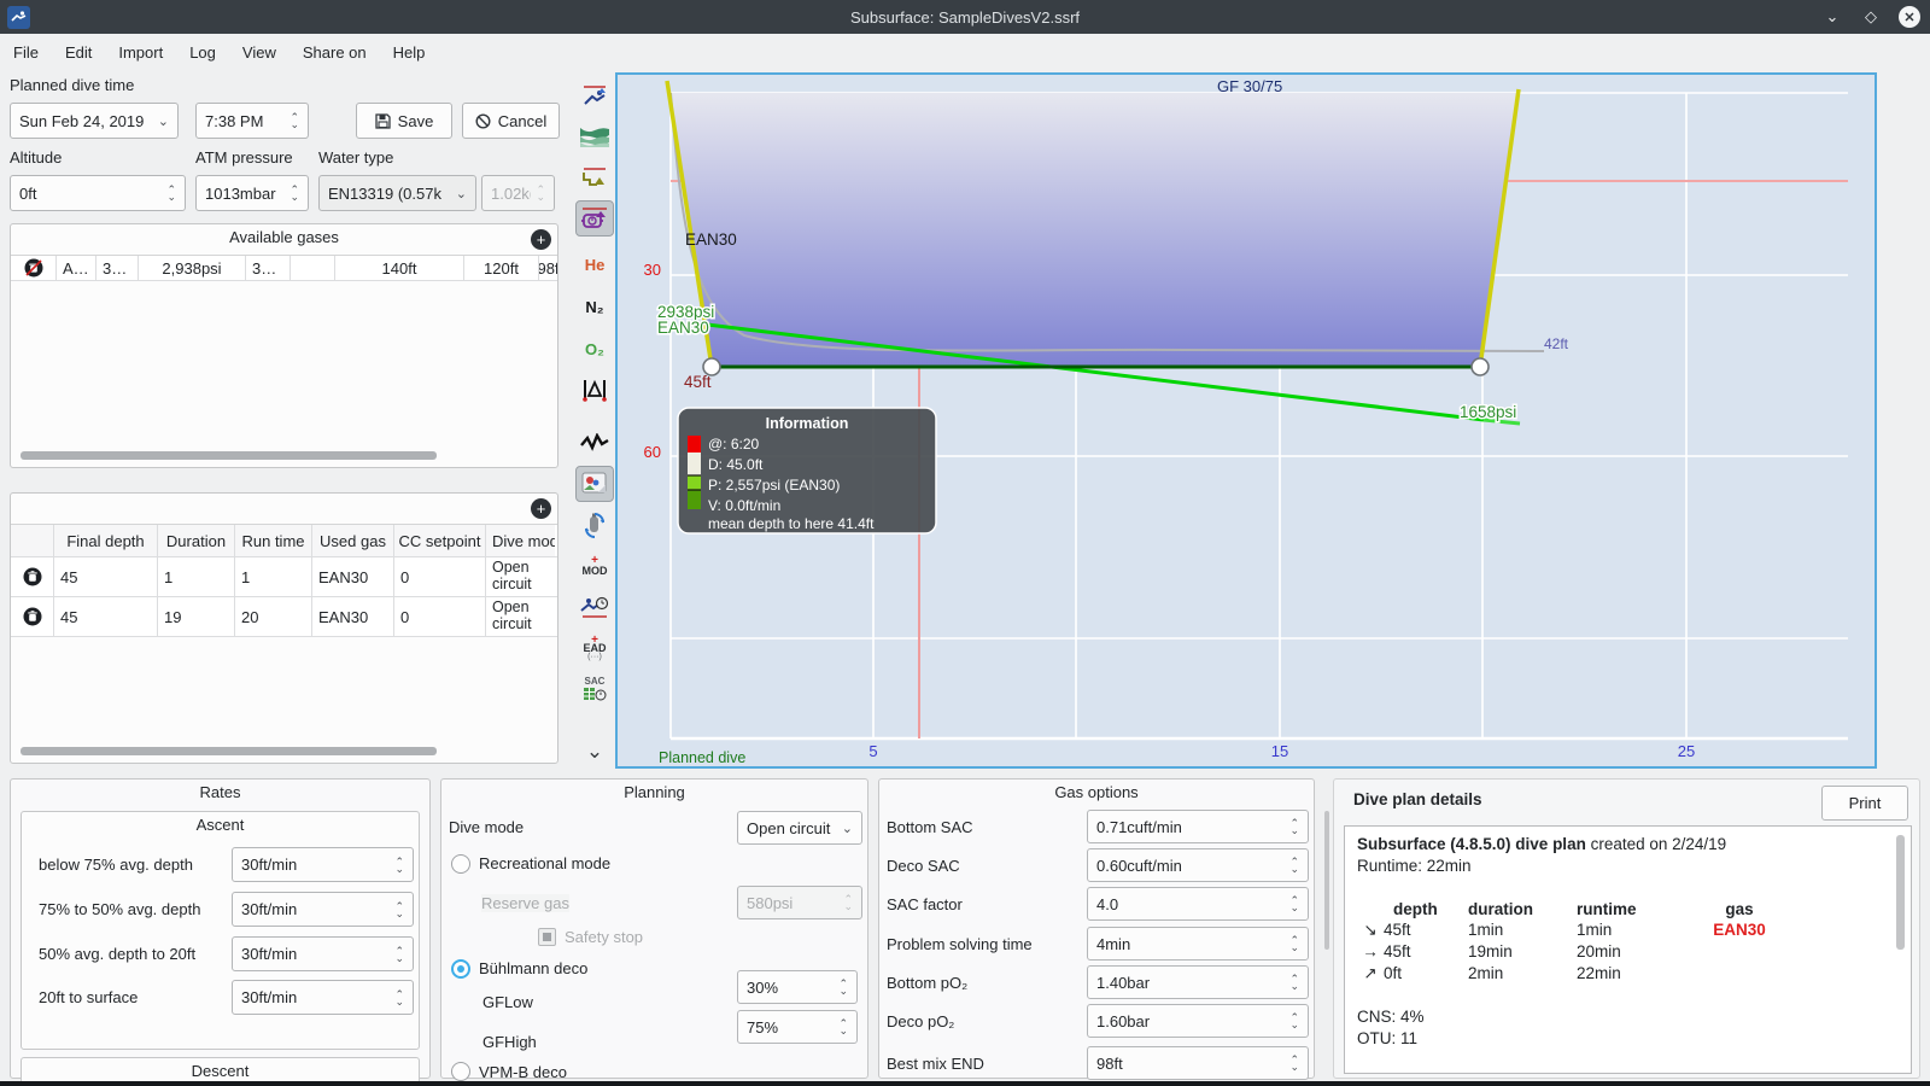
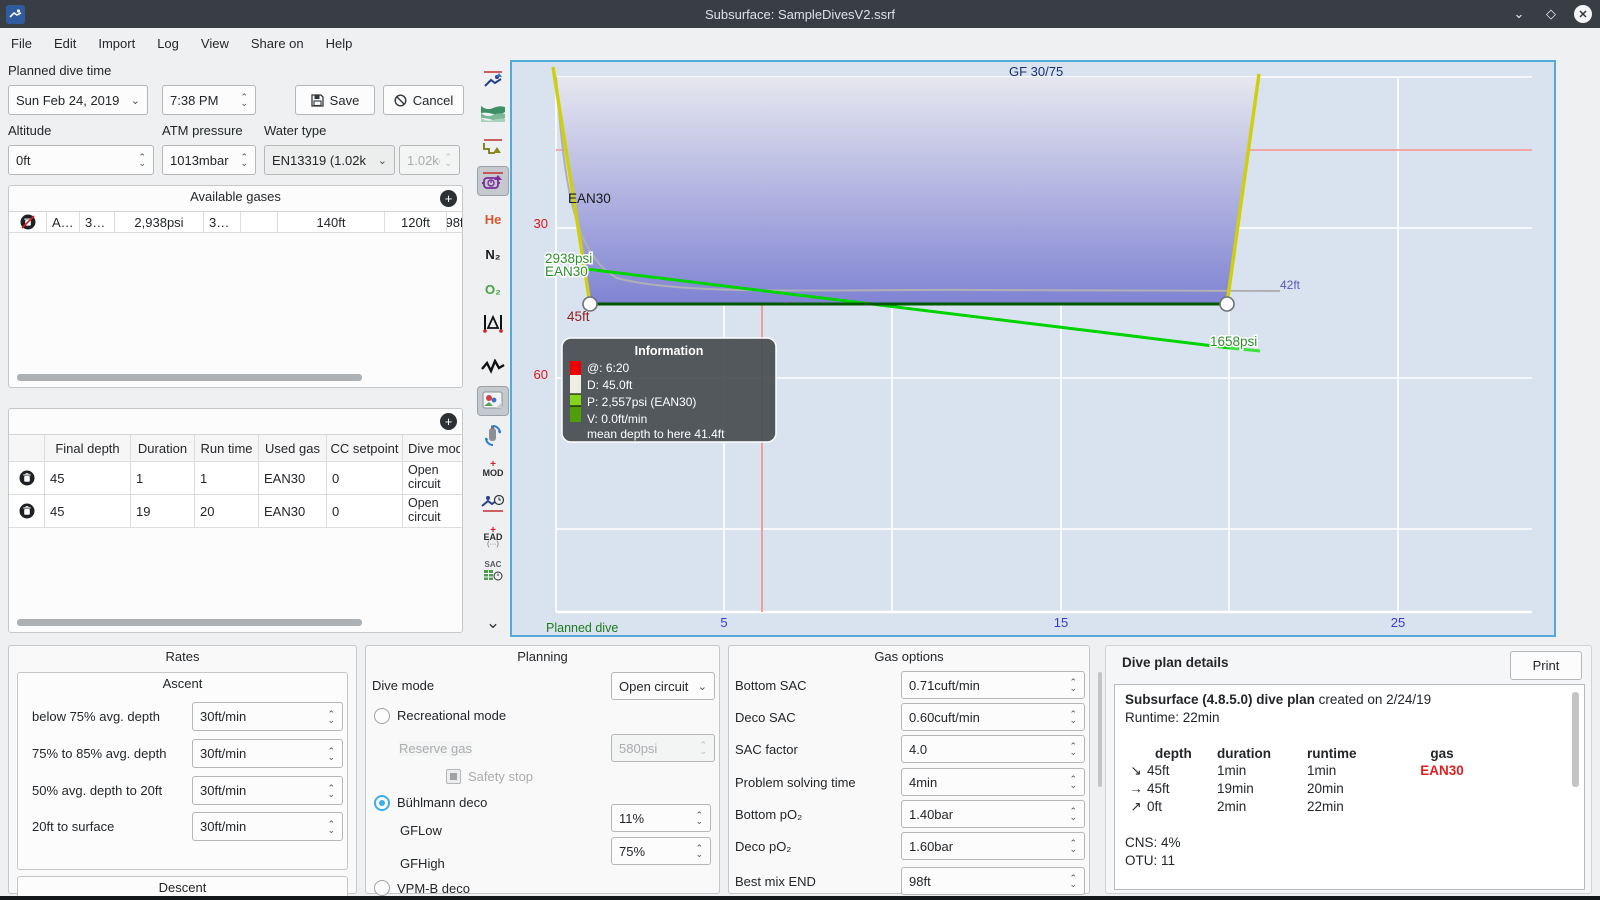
  Subsurface: SampleDivesV2.ssrf
  ⌄
  ◇
  ✕
  File
  Edit
  Import
  Log
  View
  Share on
  Help
  Planned dive time
  Sun Feb 24, 2019
  ⌄
  7:38 PM
  ⌃
  ⌄
  Save
  Cancel
  Altitude
  ATM pressure
  Water type
  0ft
  ⌃
  ⌄
  1013mbar
  ⌃
  ⌄
- EN13319 (0.57k
+ EN13319 (1.02k
  ⌄
  1.02k
  ⌃
  ⌄
  Available gases
  +
  A…
  3…
  2,938psi
  3…
  140ft
  120ft
  98f
  +
  Final depth
  Duration
  Run time
  Used gas
  CC setpoint
  Dive mod
  45
  1
  1
  EAN30
  0
  Open circuit
  45
  19
  20
  EAN30
  0
  Open circuit
  He
  N₂
  O₂
  +
  MOD
  +
  EAD
  SAC
  ⌄
  GF 30/75
  EAN30
  2938psi
  EAN30
  45ft
  42ft
  1658psi
  30
  60
  5
  15
  25
  Planned dive
  Information
  @: 6:20
  D: 45.0ft
  P: 2,557psi (EAN30)
  V: 0.0ft/min
  mean depth to here 41.4ft
  Rates
  Ascent
  below 75% avg. depth
  30ft/min
  ⌃
  ⌄
- 75% to 50% avg. depth
+ 75% to 85% avg. depth
  30ft/min
  ⌃
  ⌄
  50% avg. depth to 20ft
  30ft/min
  ⌃
  ⌄
  20ft to surface
  30ft/min
  ⌃
  ⌄
  Descent
  Planning
  Dive mode
  Open circuit
  ⌄
  Recreational mode
  Reserve gas
  580psi
  ⌃
  ⌄
  Safety stop
  Bühlmann deco
  GFLow
- 30%
+ 11%
  ⌃
  ⌄
  GFHigh
  75%
  ⌃
  ⌄
  VPM-B deco
  Gas options
  Bottom SAC
  0.71cuft/min
  ⌃
  ⌄
  Deco SAC
  0.60cuft/min
  ⌃
  ⌄
  SAC factor
  4.0
  ⌃
  ⌄
  Problem solving time
  4min
  ⌃
  ⌄
  Bottom pO₂
  1.40bar
  ⌃
  ⌄
  Deco pO₂
  1.60bar
  ⌃
  ⌄
  Best mix END
  98ft
  ⌃
  ⌄
  Dive plan details
  Print
  Subsurface (4.8.5.0) dive plan created on 2/24/19
  Runtime: 22min
  depth
  duration
  runtime
  gas
  ↘
  45ft
  1min
  1min
  EAN30
  →
  45ft
  19min
  20min
  ↗
  0ft
  2min
  22min
  CNS: 4%
  OTU: 11
